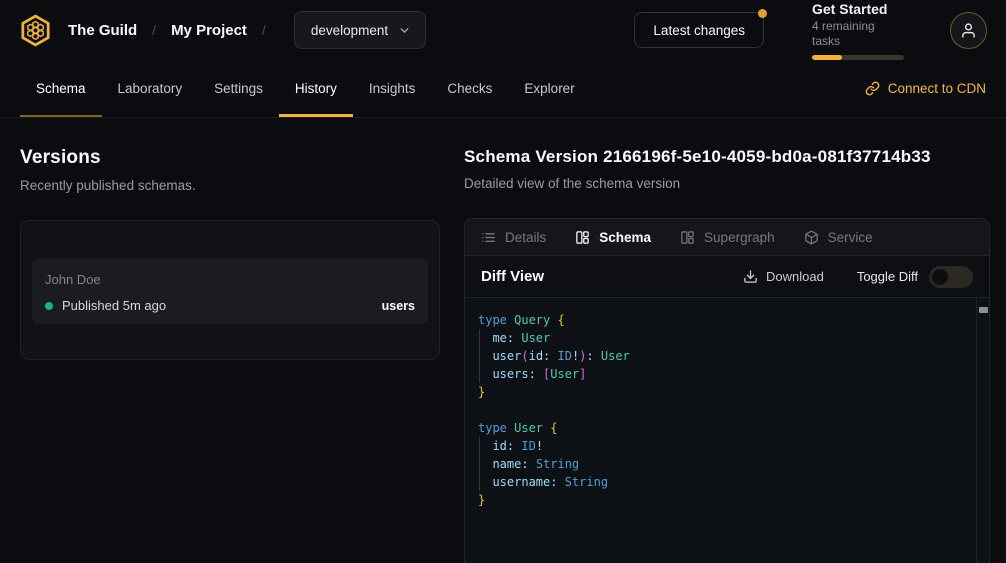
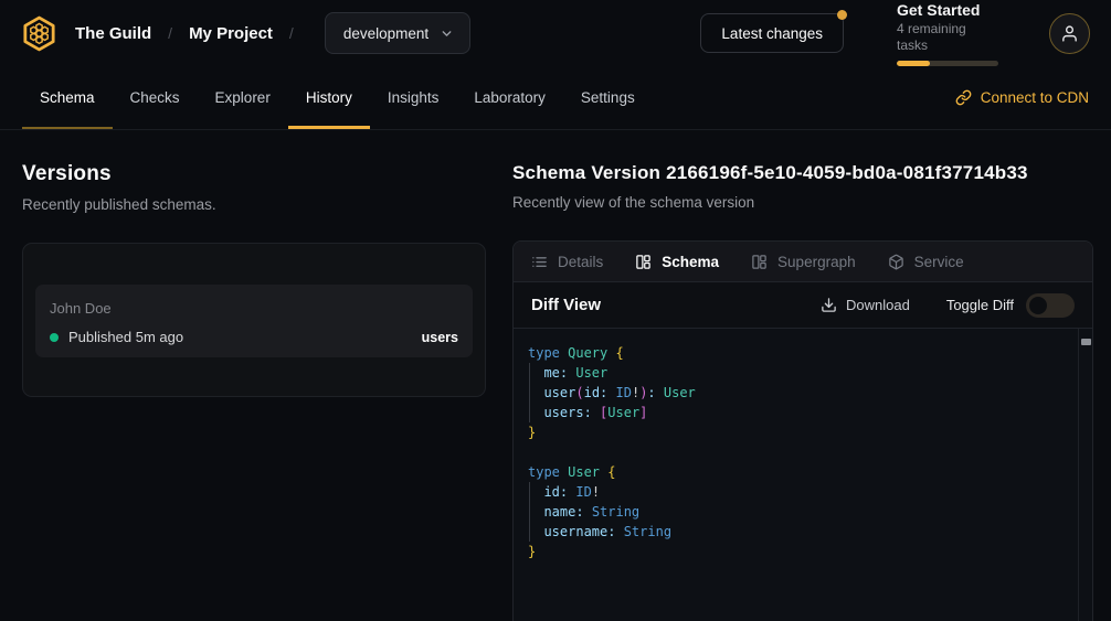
  The Guild
  /
  My Project
  /
  development
  Latest changes
  Get Started
  4 remaining tasks
  Schema
- Laboratory
+ Checks
- Settings
+ Explorer
  History
  Insights
- Checks
+ Laboratory
- Explorer
+ Settings
  Connect to CDN
  Versions
  Recently published schemas.
  John Doe
  Published 5m ago
  users
  Schema Version 2166196f-5e10-4059-bd0a-081f37714b33
- Detailed view of the schema version
+ Recently view of the schema version
  Details
  Schema
  Supergraph
  Service
  Diff View
  Download
  Toggle Diff
  type Query {
  me: User
  user(id: ID!): User
  users: [User]
  }
  type User {
  id: ID!
  name: String
  username: String
  }
